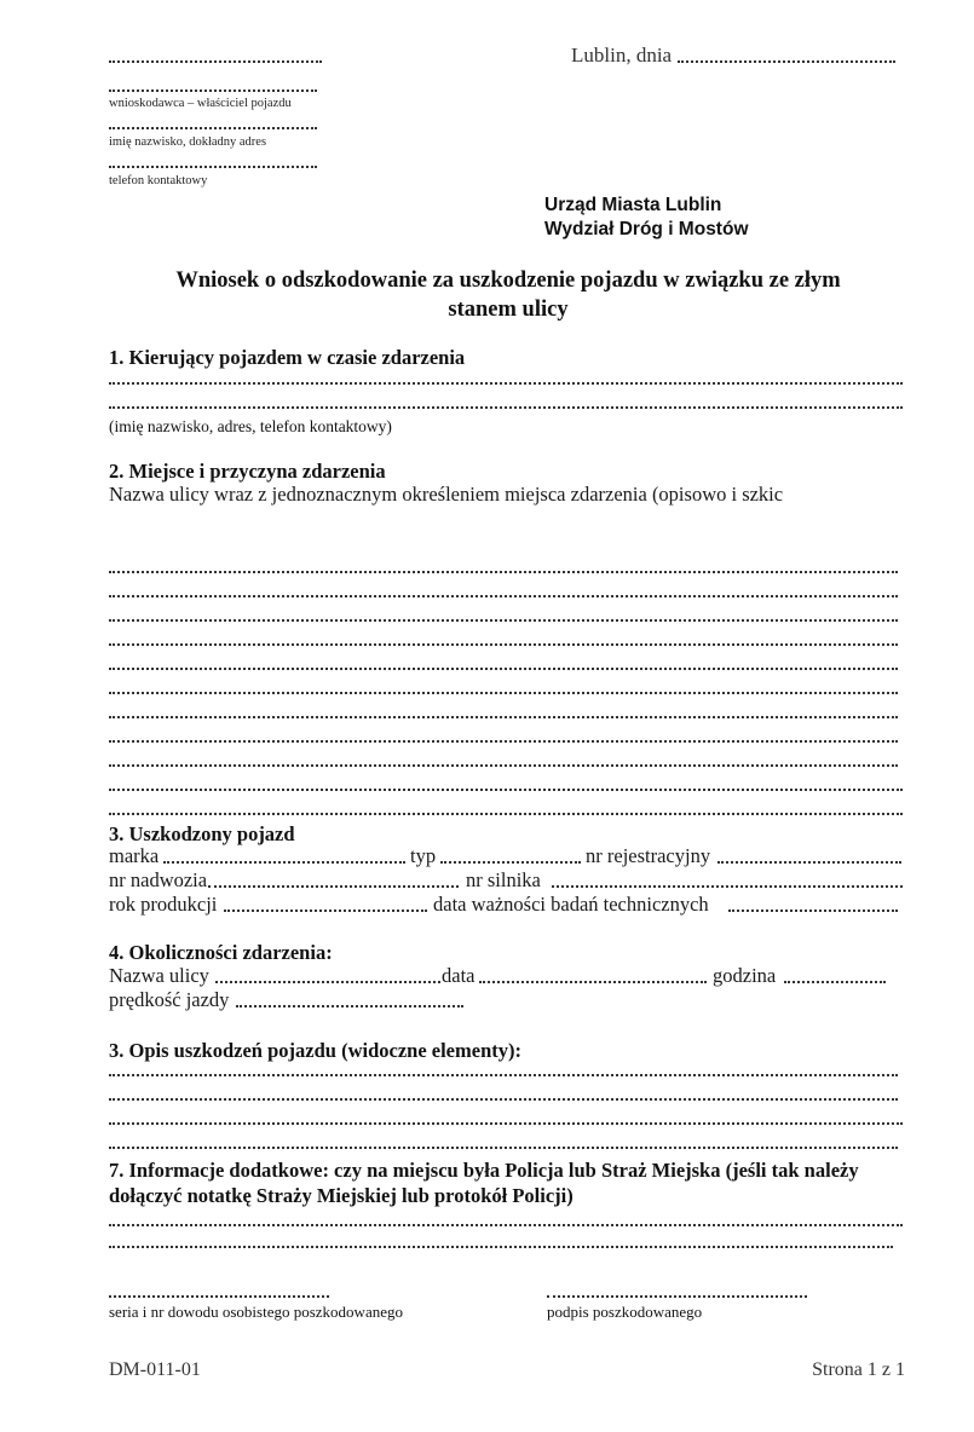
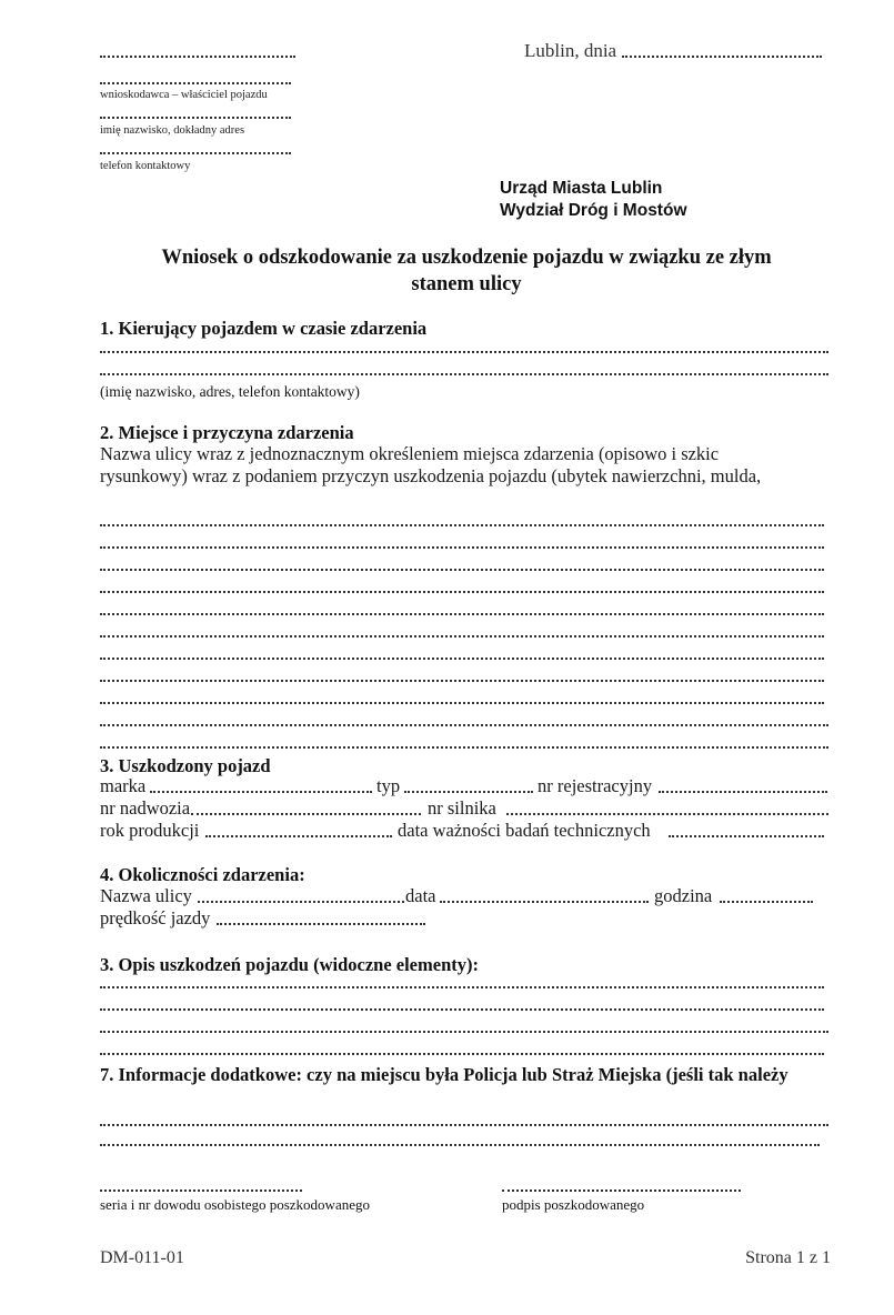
  wnioskodawca – właściciel pojazdu
  imię nazwisko, dokładny adres
  telefon kontaktowy
  Lublin, dnia
  Urząd Miasta Lublin
  Wydział Dróg i Mostów
  Wniosek o odszkodowanie za uszkodzenie pojazdu w związku ze złym
  stanem ulicy
  1. Kierujący pojazdem w czasie zdarzenia
  (imię nazwisko, adres, telefon kontaktowy)
  2. Miejsce i przyczyna zdarzenia
  Nazwa ulicy wraz z jednoznacznym określeniem miejsca zdarzenia (opisowo i szkic
+ rysunkowy) wraz z podaniem przyczyn uszkodzenia pojazdu (ubytek nawierzchni, mulda,
  3. Uszkodzony pojazd
  marka
  typ
  nr rejestracyjny
  nr nadwozia
  nr silnika
  rok produkcji
  data ważności badań technicznych
  4. Okoliczności zdarzenia:
  Nazwa ulicy
  data
  godzina
  prędkość jazdy
  3. Opis uszkodzeń pojazdu (widoczne elementy):
  7. Informacje dodatkowe: czy na miejscu była Policja lub Straż Miejska (jeśli tak należy
- dołączyć notatkę Straży Miejskiej lub protokół Policji)
  seria i nr dowodu osobistego poszkodowanego
  podpis poszkodowanego
  DM-011-01
  Strona 1 z 1
